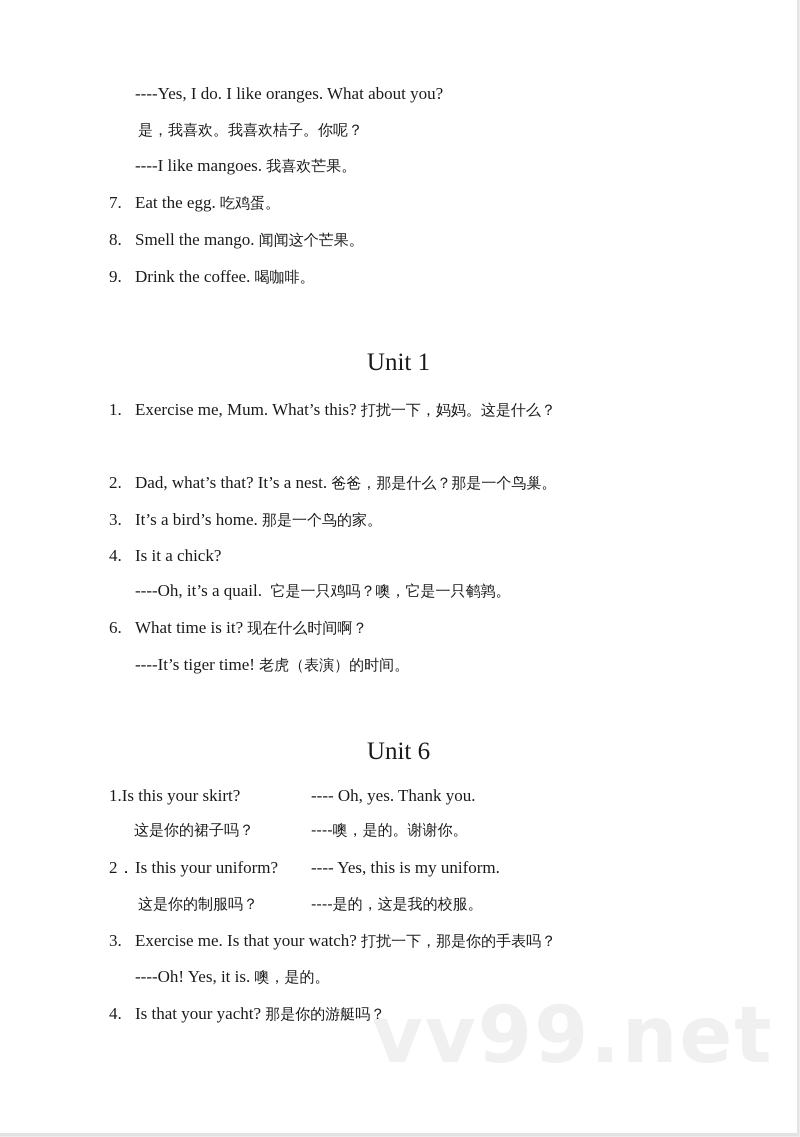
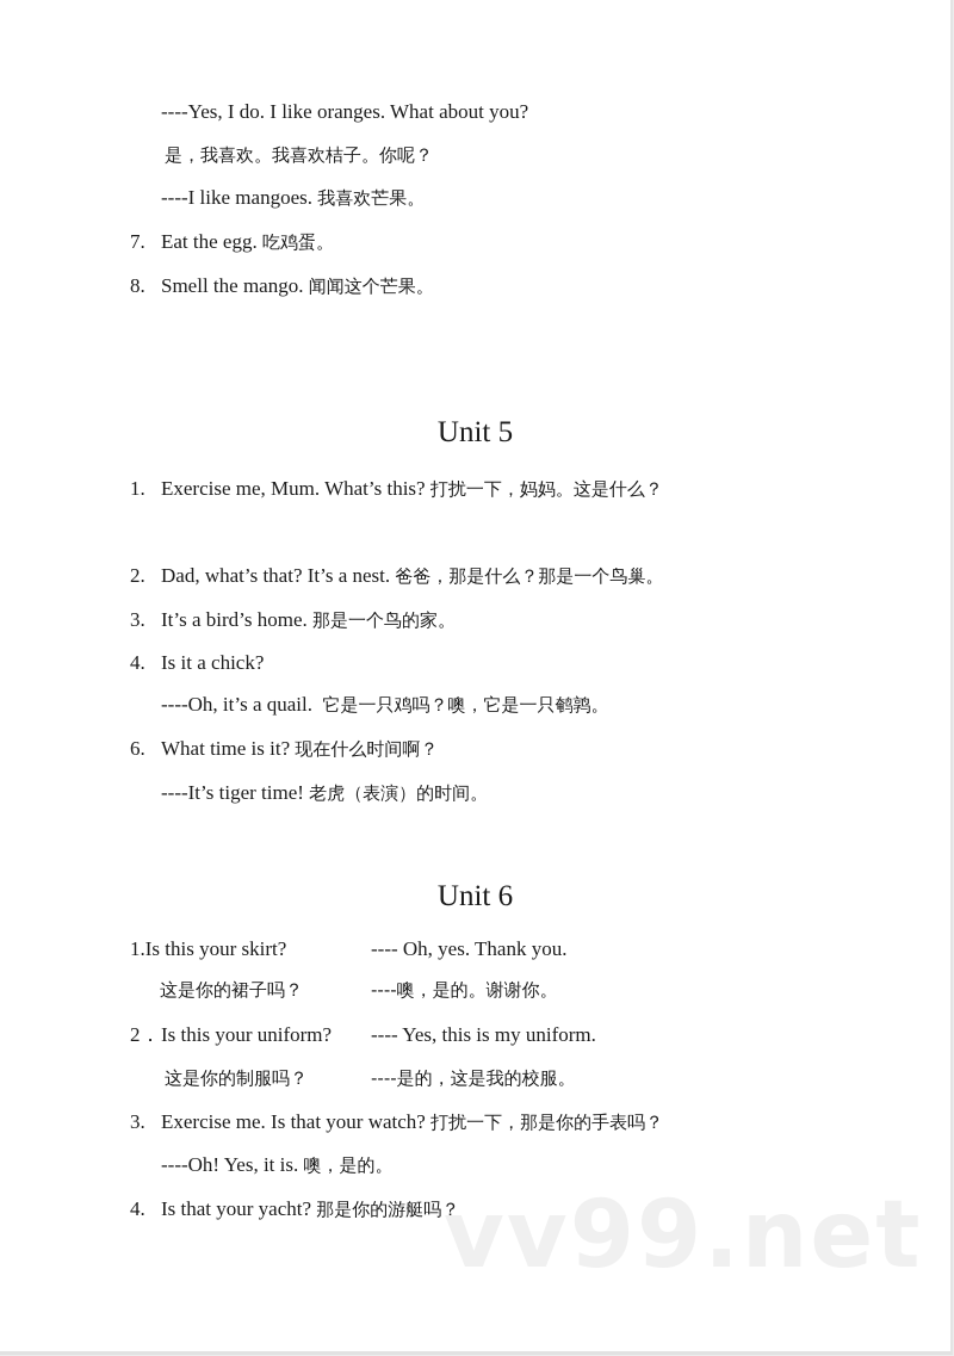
  ----Yes, I do. I like oranges. What about you?
  是，我喜欢。我喜欢桔子。你呢？
  ----I like mangoes. 我喜欢芒果。
  7. Eat the egg. 吃鸡蛋。
  8. Smell the mango. 闻闻这个芒果。
- 9. Drink the coffee. 喝咖啡。
- Unit 1
+ Unit 5
  1. Exercise me, Mum. What’s this? 打扰一下，妈妈。这是什么？
  2. Dad, what’s that? It’s a nest. 爸爸，那是什么？那是一个鸟巢。
  3. It’s a bird’s home. 那是一个鸟的家。
  4. Is it a chick?
  ----Oh, it’s a quail. 它是一只鸡吗？噢，它是一只鹌鹑。
  6. What time is it? 现在什么时间啊？
  ----It’s tiger time! 老虎（表演）的时间。
  Unit 6
  1.Is this your skirt?
  ---- Oh, yes. Thank you.
  这是你的裙子吗？
  ----噢，是的。谢谢你。
  2．Is this your uniform?
  ---- Yes, this is my uniform.
  这是你的制服吗？
  ----是的，这是我的校服。
  3. Exercise me. Is that your watch? 打扰一下，那是你的手表吗？
  ----Oh! Yes, it is. 噢，是的。
  4. Is that your yacht? 那是你的游艇吗？
  vv99.net
